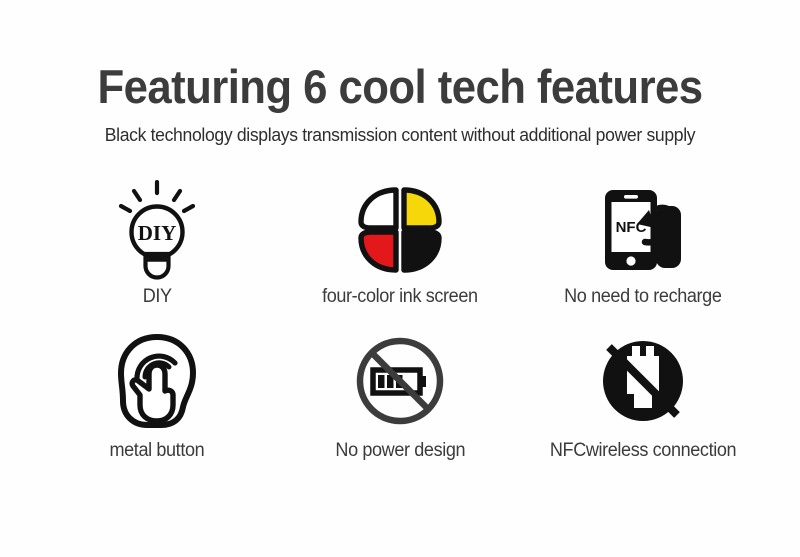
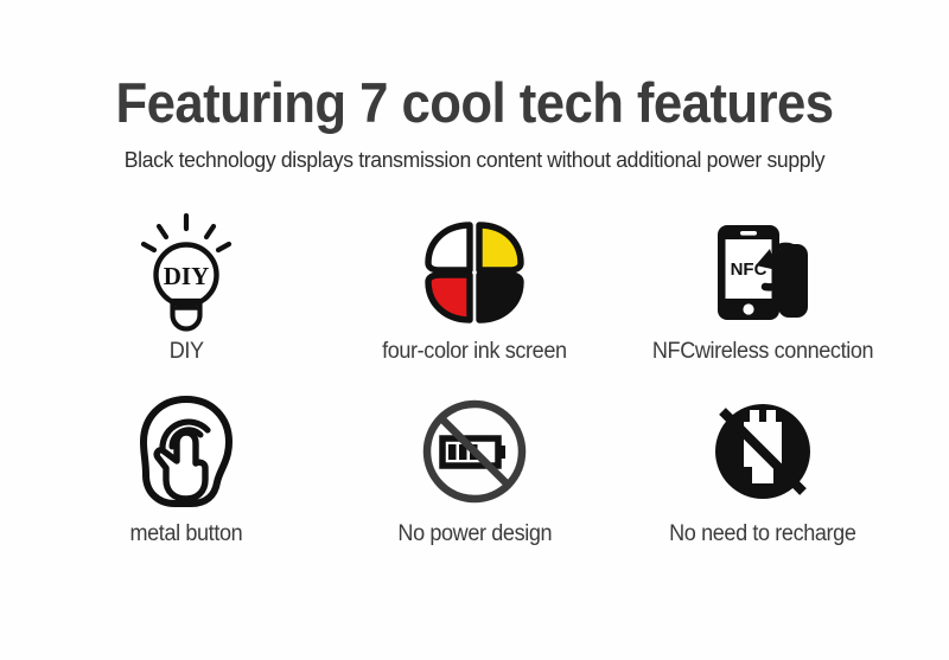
- Featuring 6 cool tech features
+ Featuring 7 cool tech features
  Black technology displays transmission content without additional power supply
  DIY
  DIY
  four-color ink screen
  NFC
- No need to recharge
+ NFCwireless connection
  metal button
  No power design
- NFCwireless connection
+ No need to recharge
